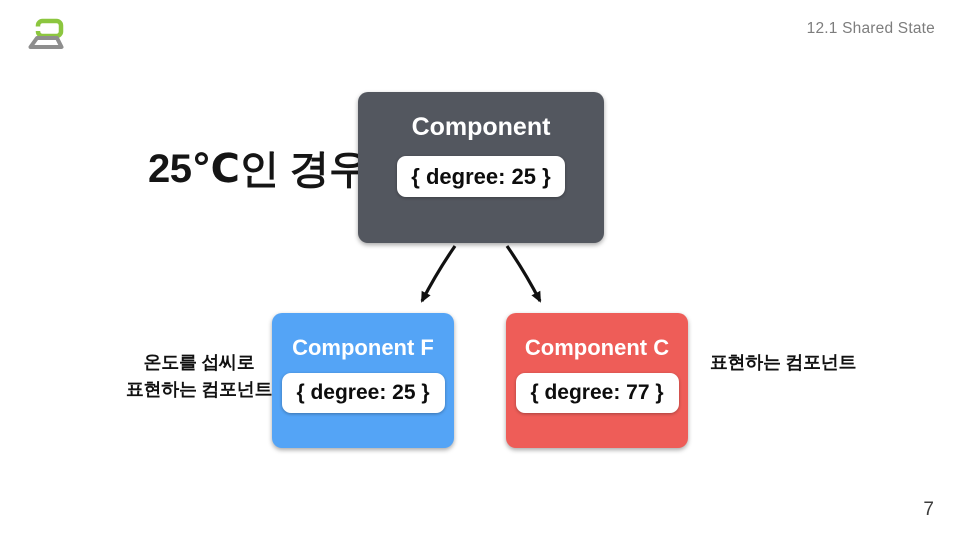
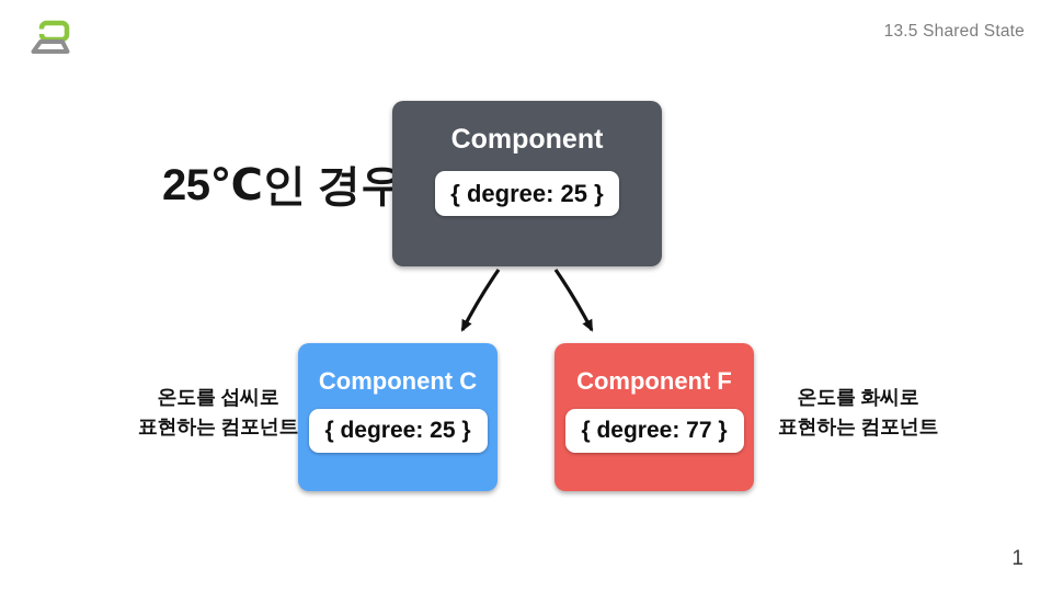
- 12.1 Shared State
+ 13.5 Shared State
  25℃인 경우
  Component
  { degree: 25 }
- Component F
+ Component C
  { degree: 25 }
- Component C
+ Component F
  { degree: 77 }
  온도를 섭씨로
  표현하는 컴포넌트
+ 온도를 화씨로
  표현하는 컴포넌트
- 7
+ 1
